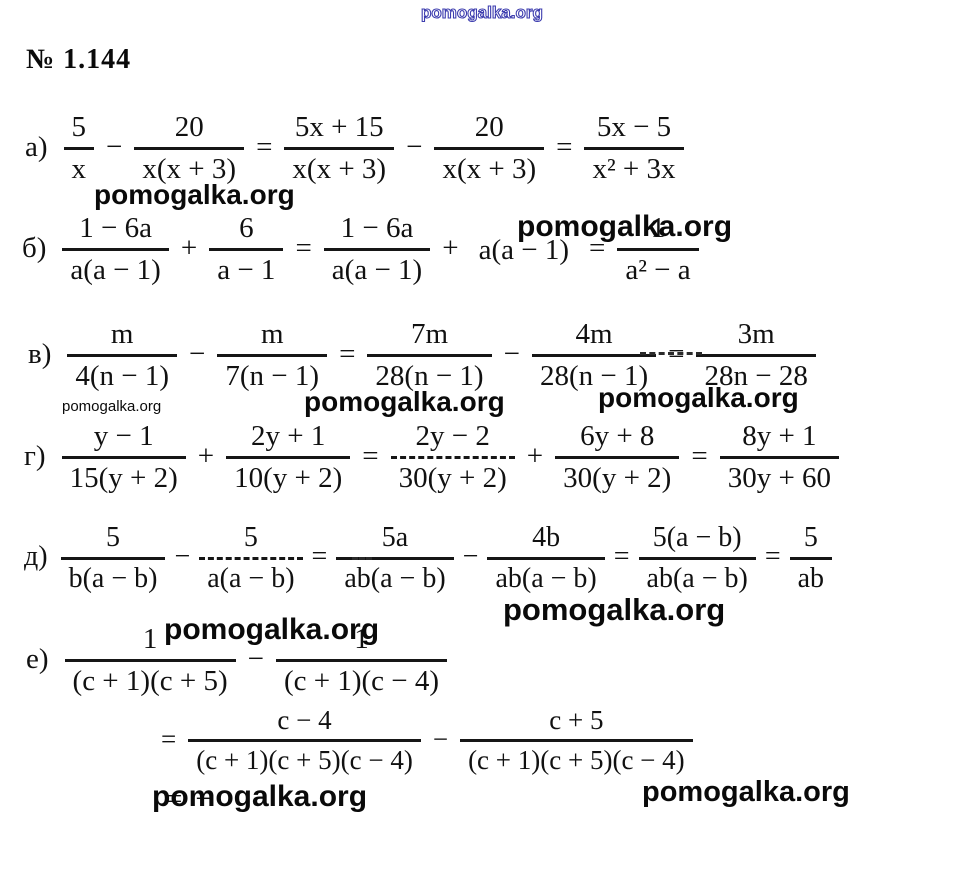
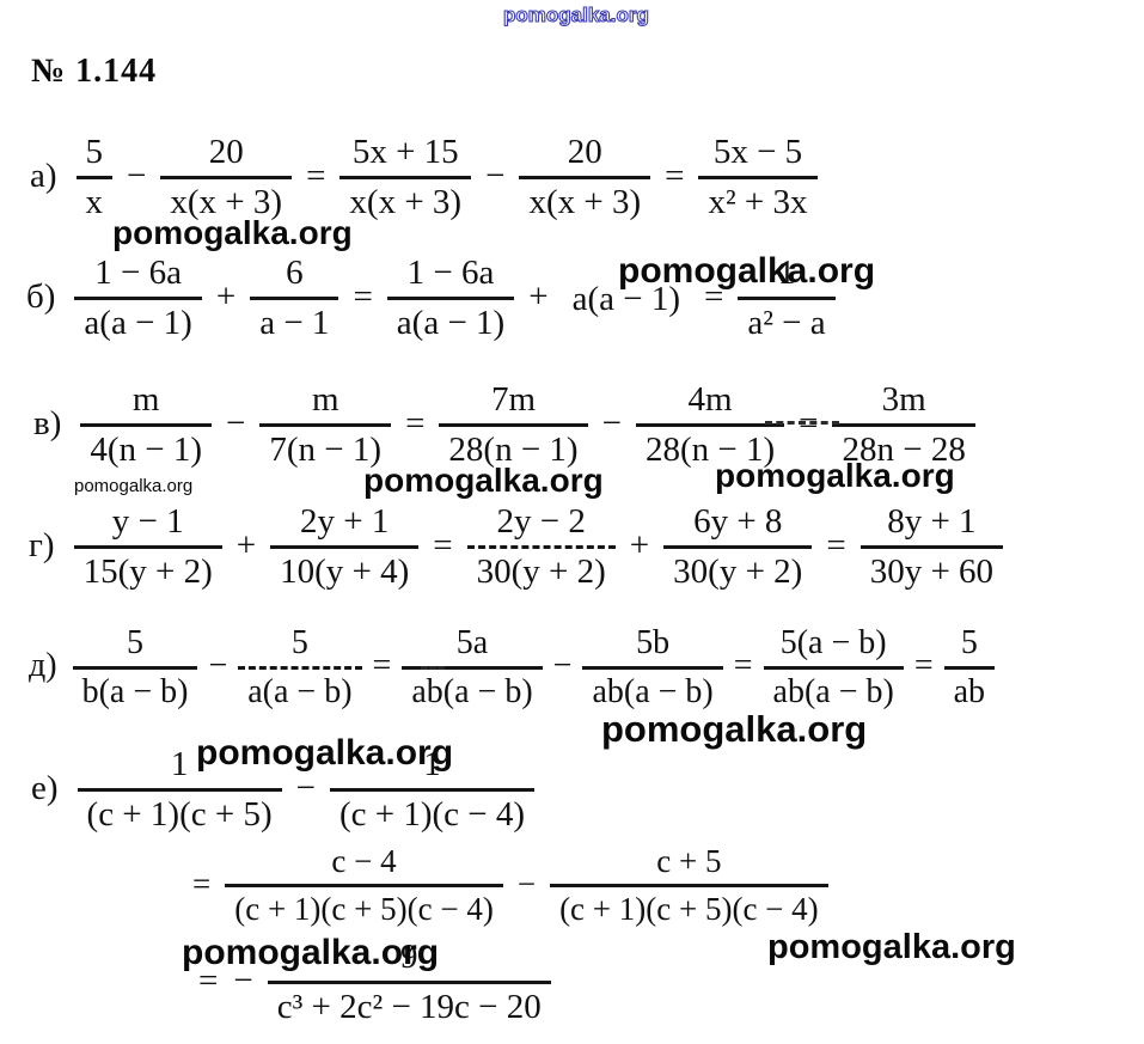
  pomogalka.org
  № 1.144
  а)
  5
  x
  −
  20
  x(x + 3)
  =
  5x + 15
  x(x + 3)
  −
  20
  x(x + 3)
  =
  5x − 5
  x² + 3x
  pomogalka.org
  б)
  1 − 6a
  a(a − 1)
  +
  6
  a − 1
  =
  1 − 6a
  a(a − 1)
  +
  a(a − 1)
  =
  1
  a² − a
  pomogalka.org
  в)
  m
  4(n − 1)
  −
  m
  7(n − 1)
  =
  7m
  28(n − 1)
  −
  4m
  28(n − 1)
  =
  3m
  28n − 28
  pomogalka.org
  pomogalka.org
  pomogalka.org
  г)
  y − 1
  15(y + 2)
  +
  2y + 1
- 10(y + 2)
+ 10(y + 4)
  =
  2y − 2
  30(y + 2)
  +
  6y + 8
  30(y + 2)
  =
  8y + 1
  30y + 60
  д)
  5
  b(a − b)
  −
  5
  a(a − b)
  =
  5a
  ab(a − b)
  −
- 4b
+ 5b
  ab(a − b)
  =
  5(a − b)
  ab(a − b)
  =
  5
  ab
  pomogalka.org
  е)
  1
  (c + 1)(c + 5)
  −
  1
  (c + 1)(c − 4)
  pomogalka.org
  =
  c − 4
  (c + 1)(c + 5)(c − 4)
  −
  c + 5
  (c + 1)(c + 5)(c − 4)
  =
  −
+ 9
+ c³ + 2c² − 19c − 20
  pomogalka.org
  pomogalka.org
